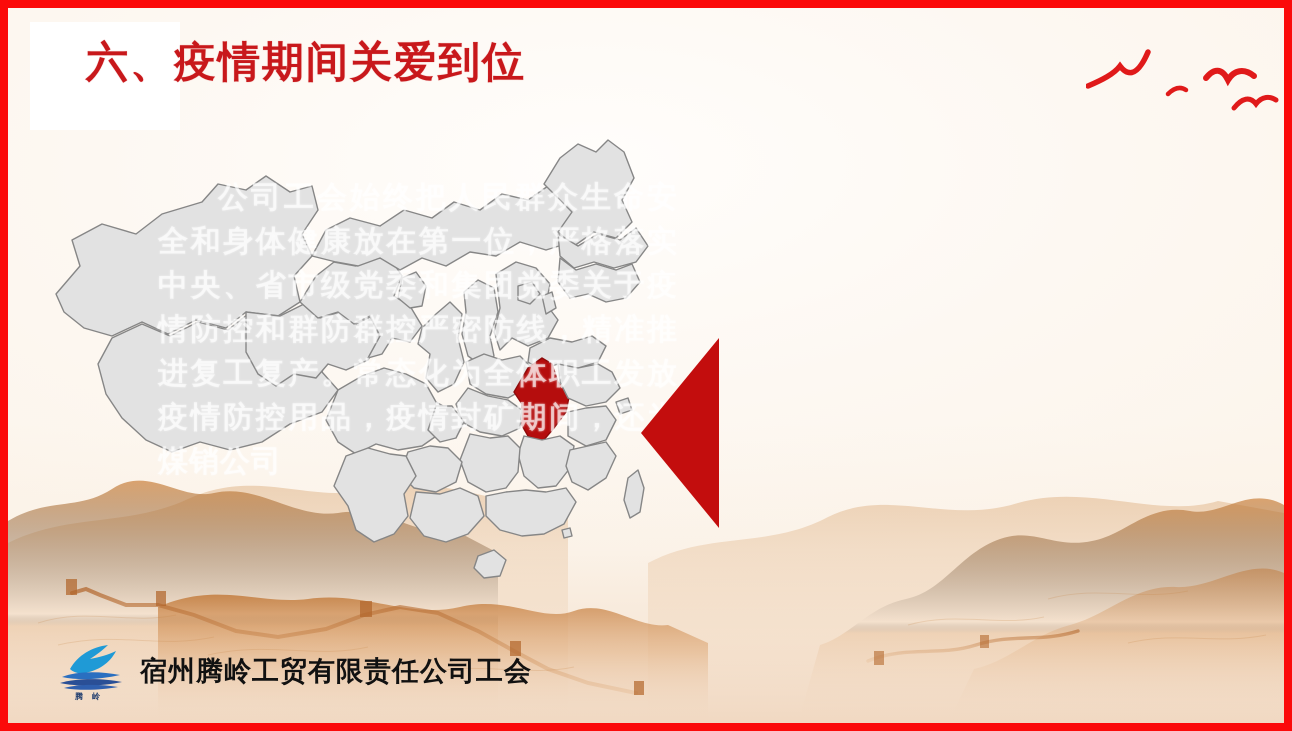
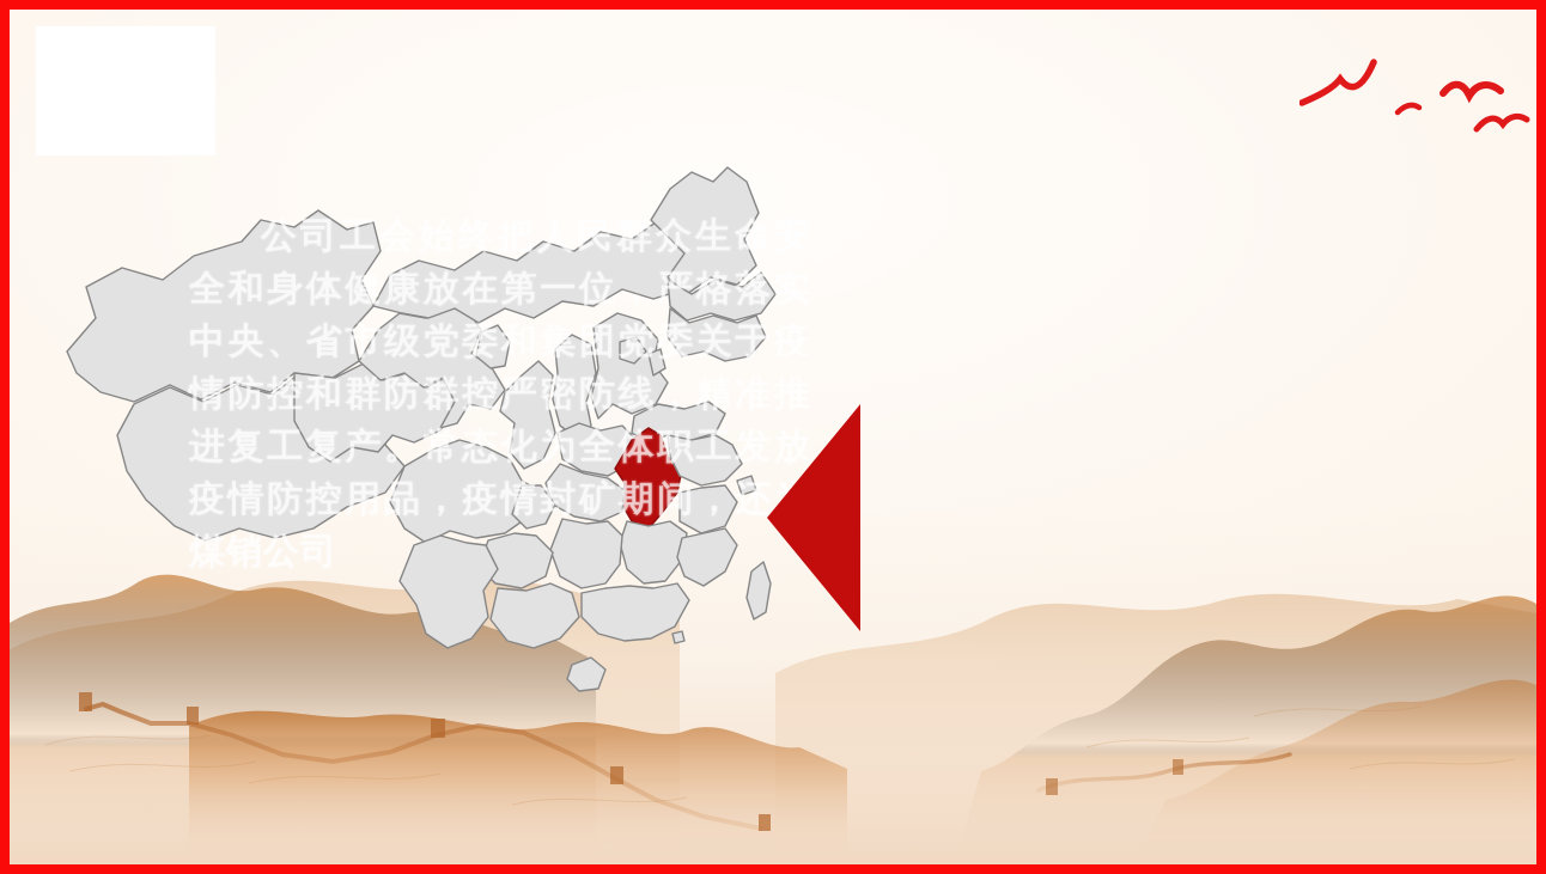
  公司工会始终把人民群众生命安全和身体健康放在第一位，严格落实中央、省市级党委和集团党委关于疫情防控和群防群控严密防线，精准推进复工复产。常态化为全体职工发放疫情防控用品，疫情封矿期间，还煤销公司
- 六、疫情期间关爱到位
- 腾岭
- 宿州腾岭工贸有限责任公司工会
